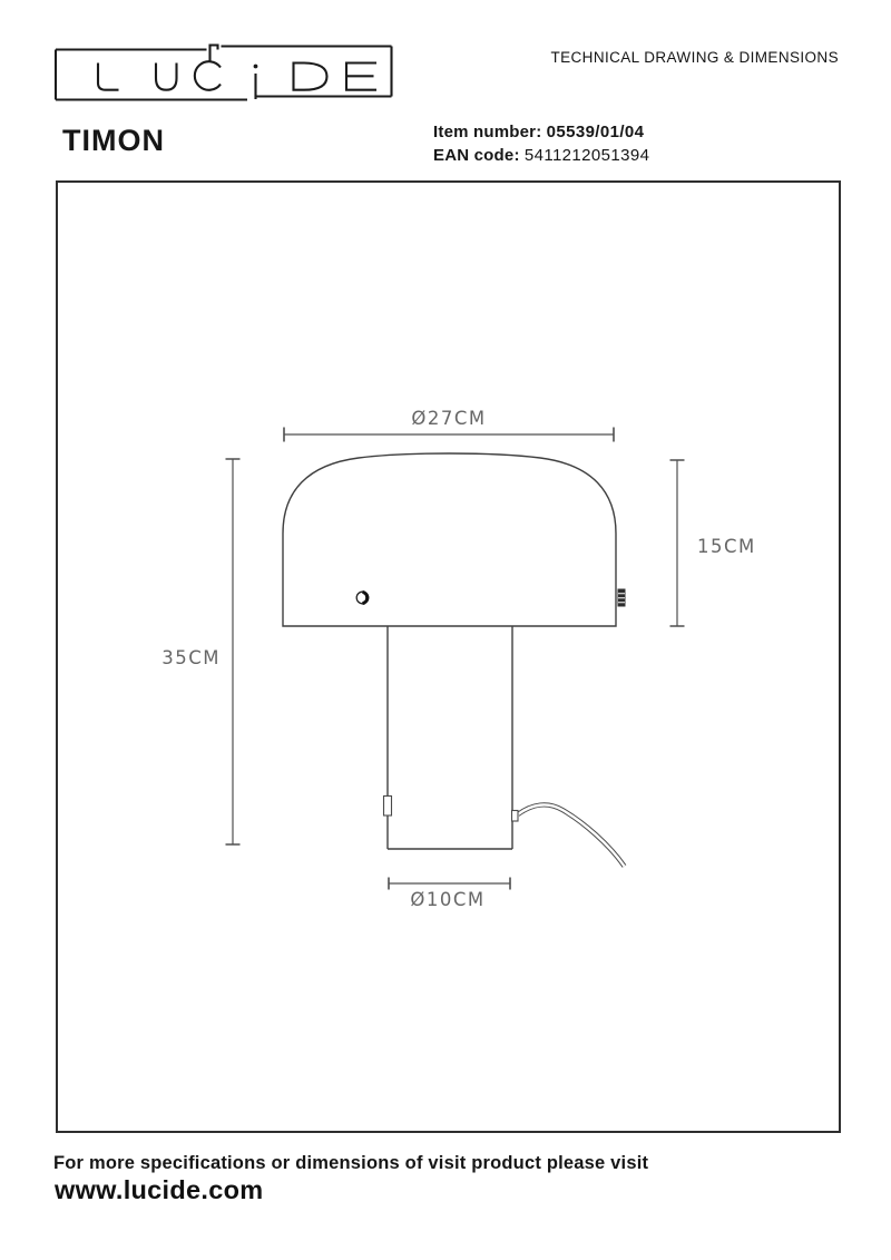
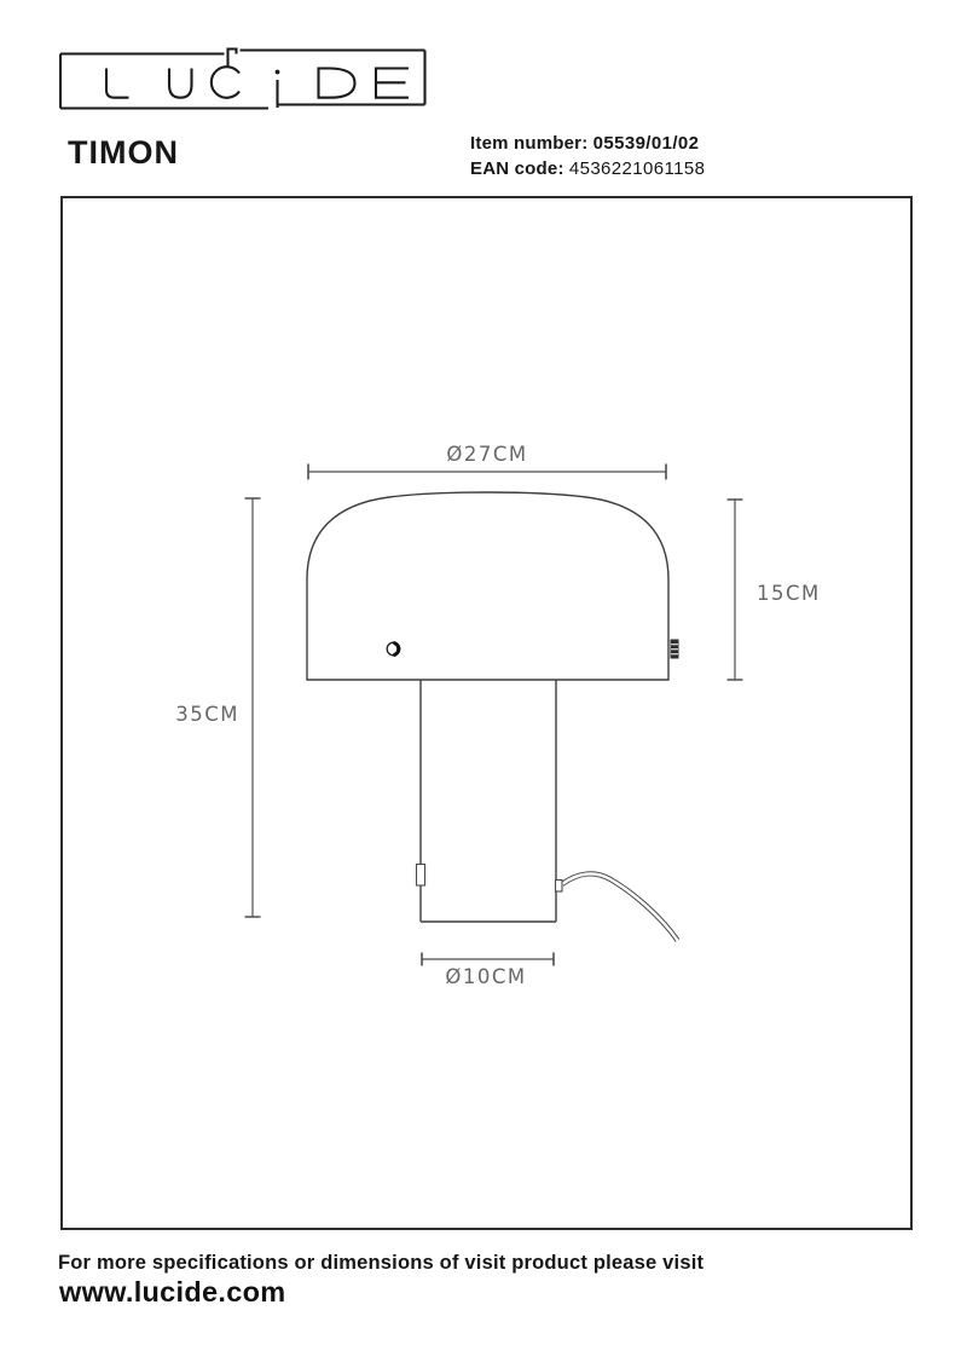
- TECHNICAL DRAWING & DIMENSIONS
  TIMON
- Item number: 05539/01/04
+ Item number: 05539/01/02
- EAN code: 5411212051394
+ EAN code: 4536221061158
  Ø27CM
  15CM
  35CM
  Ø10CM
  For more specifications or dimensions of visit product please visit
  www.lucide.com
